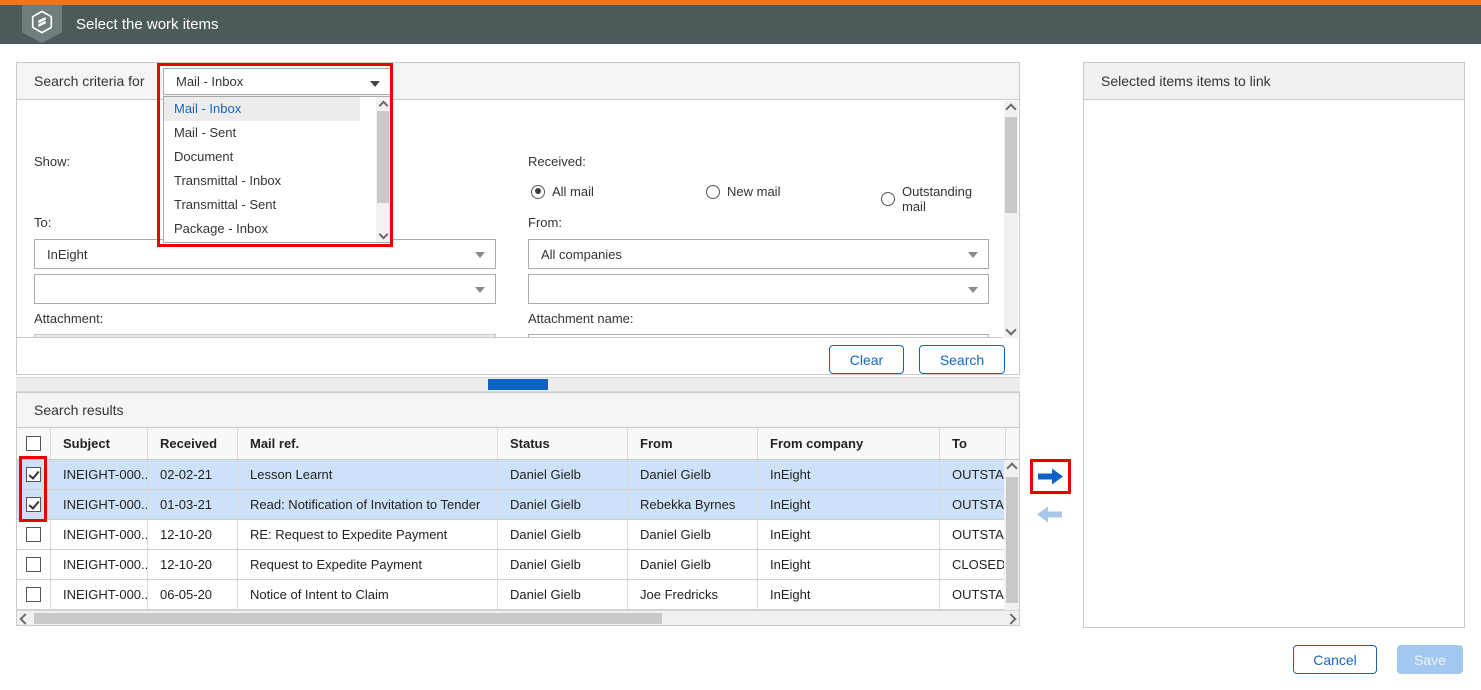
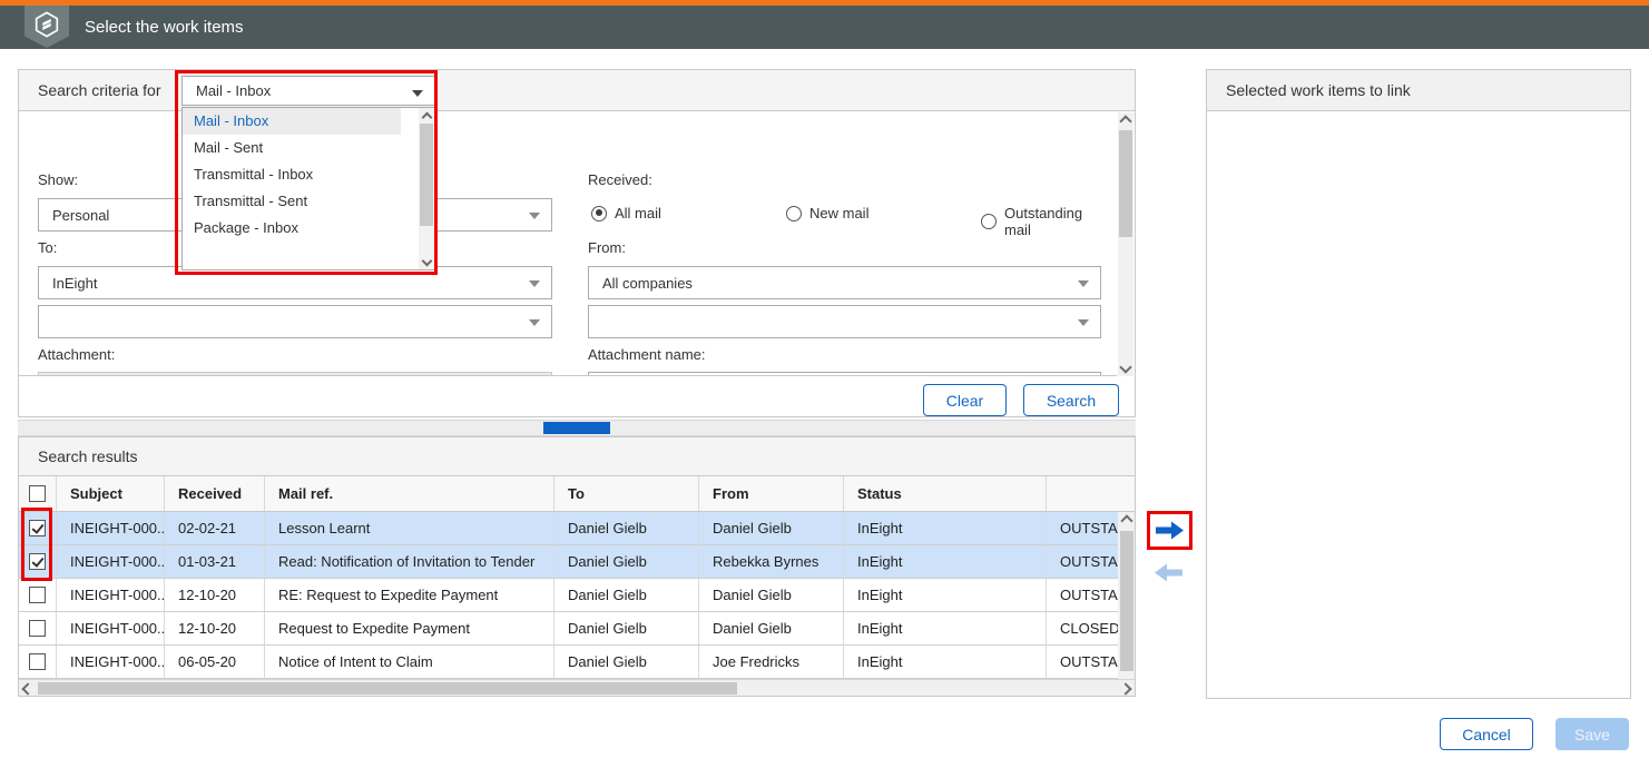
  Select the work items
  Search criteria for
  Show:
+ Personal
  To:
  InEight
  Attachment:
  Received:
  All mail
  New mail
  Outstanding mail
  From:
  All companies
  Attachment name:
  Clear
  Search
  Mail - Inbox
  Mail - Inbox
  Mail - Sent
- Document
  Transmittal - Inbox
  Transmittal - Sent
  Package - Inbox
  Search results
  Subject
  Received
  Mail ref.
- Status
+ To
  From
- From company
- To
+ Status
  INEIGHT-000..
  02-02-21
  Lesson Learnt
  Daniel Gielb
  Daniel Gielb
  InEight
  INEIGHT-000..
  01-03-21
  Read: Notification of Invitation to Tender
  Daniel Gielb
  Rebekka Byrnes
  InEight
  INEIGHT-000..
  12-10-20
  RE: Request to Expedite Payment
  Daniel Gielb
  Daniel Gielb
  InEight
  INEIGHT-000..
  12-10-20
  Request to Expedite Payment
  Daniel Gielb
  Daniel Gielb
  InEight
  INEIGHT-000..
  06-05-20
  Notice of Intent to Claim
  Daniel Gielb
  Joe Fredricks
  InEight
- Selected items items to link
+ Selected work items to link
  Cancel
  Save
